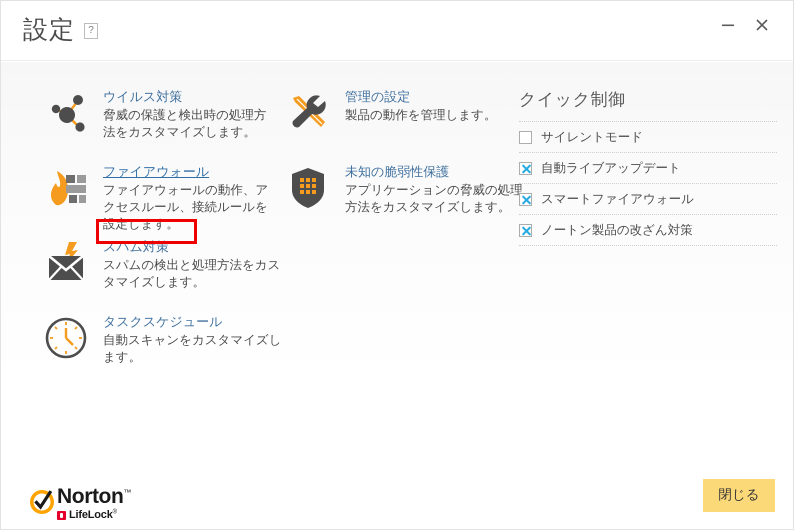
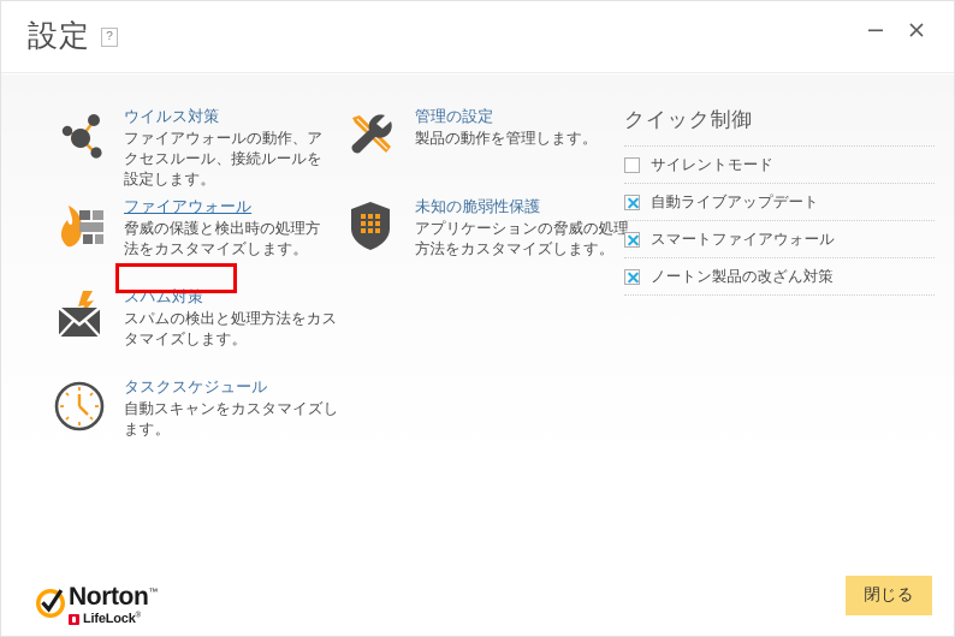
  設定
  ?
  ウイルス対策
- 脅威の保護と検出時の処理方法をカスタマイズします。
+ ファイアウォールの動作、アクセスルール、接続ルールを設定します。
  ファイアウォール
- ファイアウォールの動作、アクセスルール、接続ルールを設定します。
+ 脅威の保護と検出時の処理方法をカスタマイズします。
  スパム対策
  スパムの検出と処理方法をカスタマイズします。
  タスクスケジュール
  自動スキャンをカスタマイズします。
  管理の設定
  製品の動作を管理します。
  未知の脆弱性保護
  アプリケーションの脅威の処理方法をカスタマイズします。
  クイック制御
  サイレントモード
  自動ライブアップデート
  スマートファイアウォール
  ノートン製品の改ざん対策
  Norton™
  LifeLock
  閉じる
